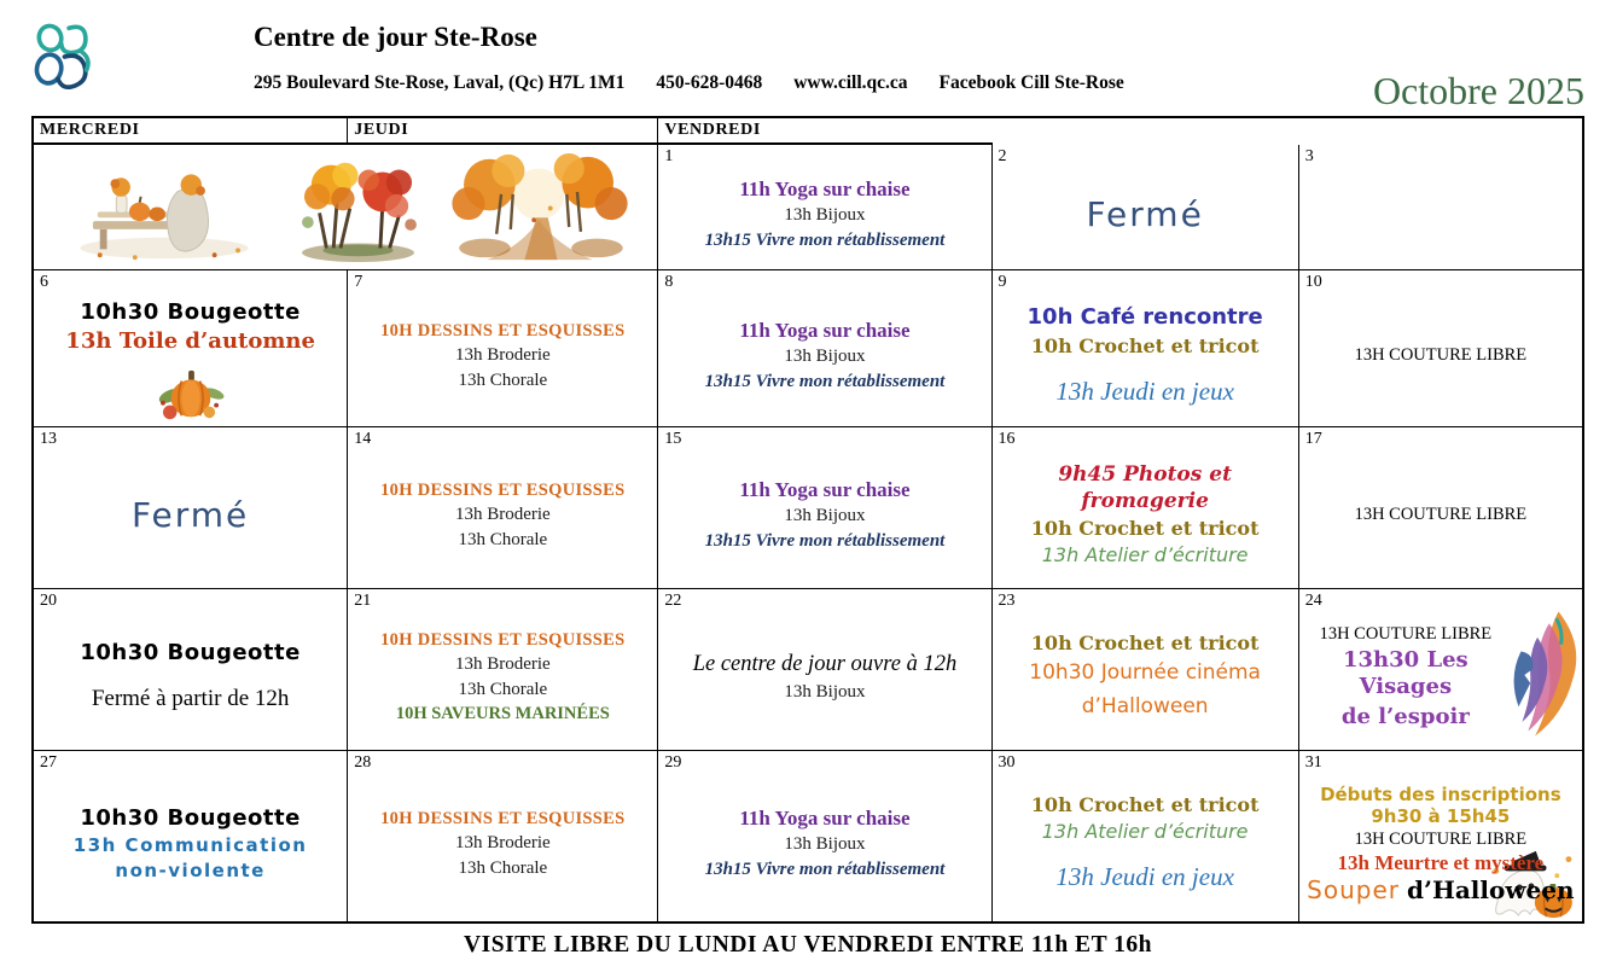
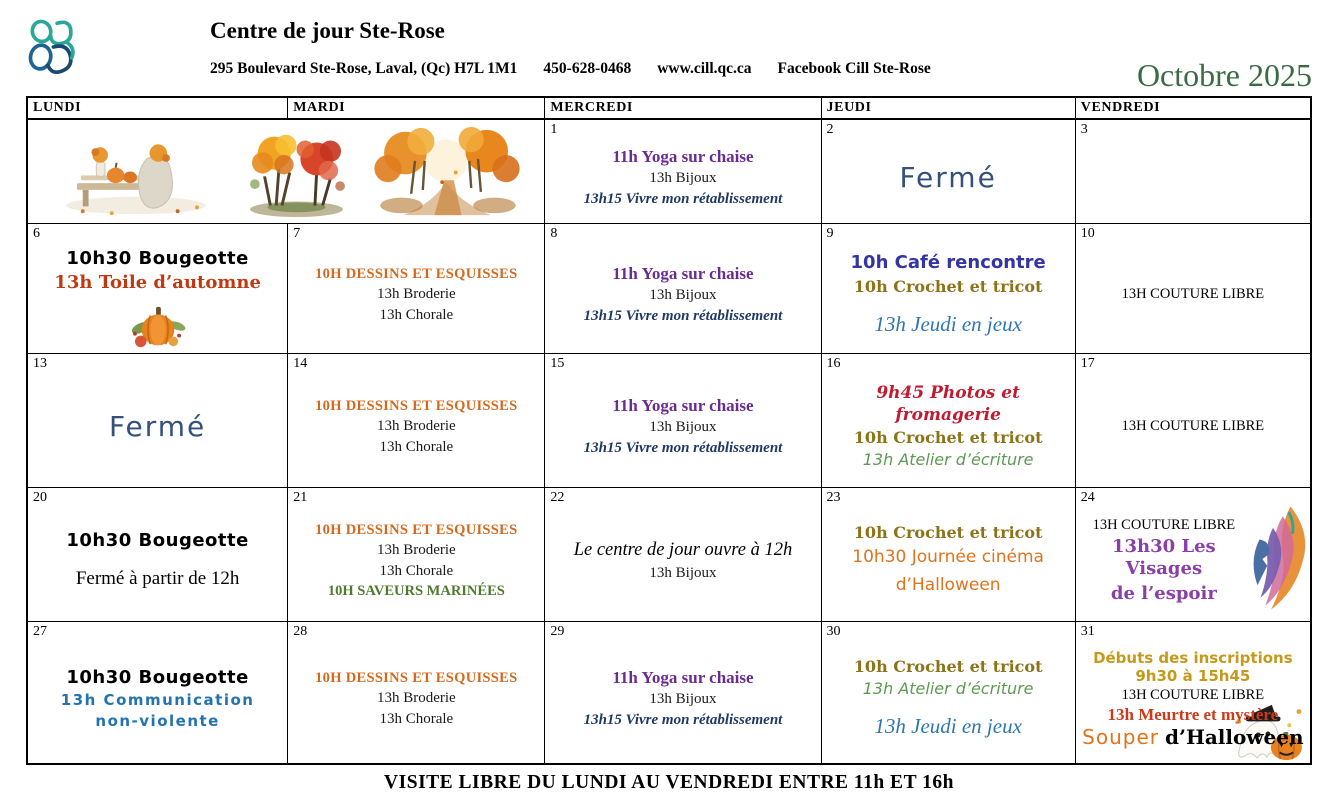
  Centre de jour Ste-Rose
  295 Boulevard Ste-Rose, Laval, (Qc) H7L 1M1 450-628-0468 www.cill.qc.ca Facebook Cill Ste-Rose
  Octobre 2025
+ LUNDI
+ MARDI
  MERCREDI
  JEUDI
  VENDREDI
  1
  11h Yoga sur chaise
  13h Bijoux
  13h15 Vivre mon rétablissement
  2
  Fermé
  3
  6
  10h30 Bougeotte
  13h Toile d’automne
  7
  10H DESSINS ET ESQUISSES
  13h Broderie
  13h Chorale
  8
  11h Yoga sur chaise
  13h Bijoux
  13h15 Vivre mon rétablissement
  9
  10h Café rencontre
  10h Crochet et tricot
  13h Jeudi en jeux
  10
  13H COUTURE LIBRE
  13
  Fermé
  14
  10H DESSINS ET ESQUISSES
  13h Broderie
  13h Chorale
  15
  11h Yoga sur chaise
  13h Bijoux
  13h15 Vivre mon rétablissement
  16
  9h45 Photos et fromagerie
  10h Crochet et tricot
  13h Atelier d’écriture
  17
  13H COUTURE LIBRE
  20
  10h30 Bougeotte
  Fermé à partir de 12h
  21
  10H DESSINS ET ESQUISSES
  13h Broderie
  13h Chorale
  10H SAVEURS MARINÉES
  22
  Le centre de jour ouvre à 12h
  13h Bijoux
  23
  10h Crochet et tricot
  10h30 Journée cinéma
  d’Halloween
  24
  13H COUTURE LIBRE
  13h30 Les Visages
  de l’espoir
  27
  10h30 Bougeotte
  13h Communication
  non-violente
  28
  10H DESSINS ET ESQUISSES
  13h Broderie
  13h Chorale
  29
  11h Yoga sur chaise
  13h Bijoux
  13h15 Vivre mon rétablissement
  30
  10h Crochet et tricot
  13h Atelier d’écriture
  13h Jeudi en jeux
  31
  Débuts des inscriptions
  9h30 à 15h45
  13H COUTURE LIBRE
  13h Meurtre et mystère
  Souper d’Halloween
  VISITE LIBRE DU LUNDI AU VENDREDI ENTRE 11h ET 16h
